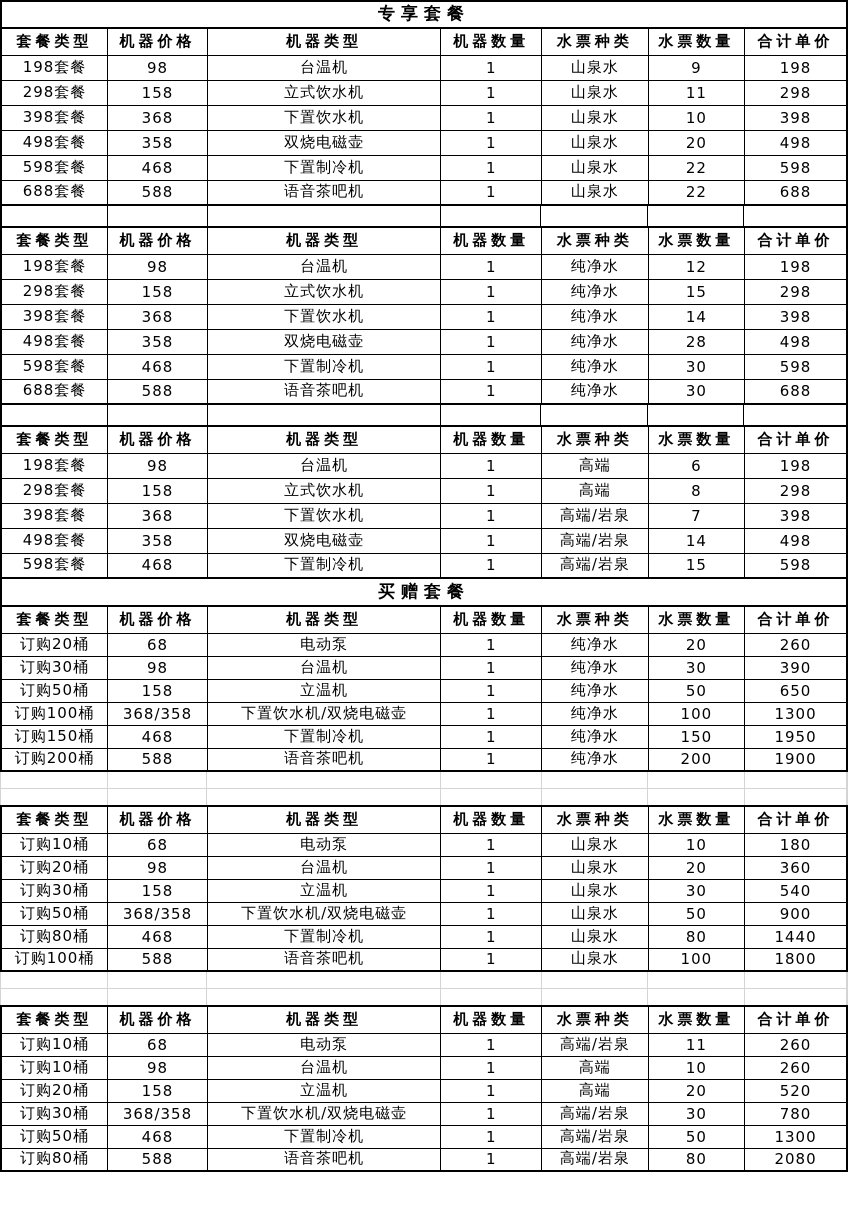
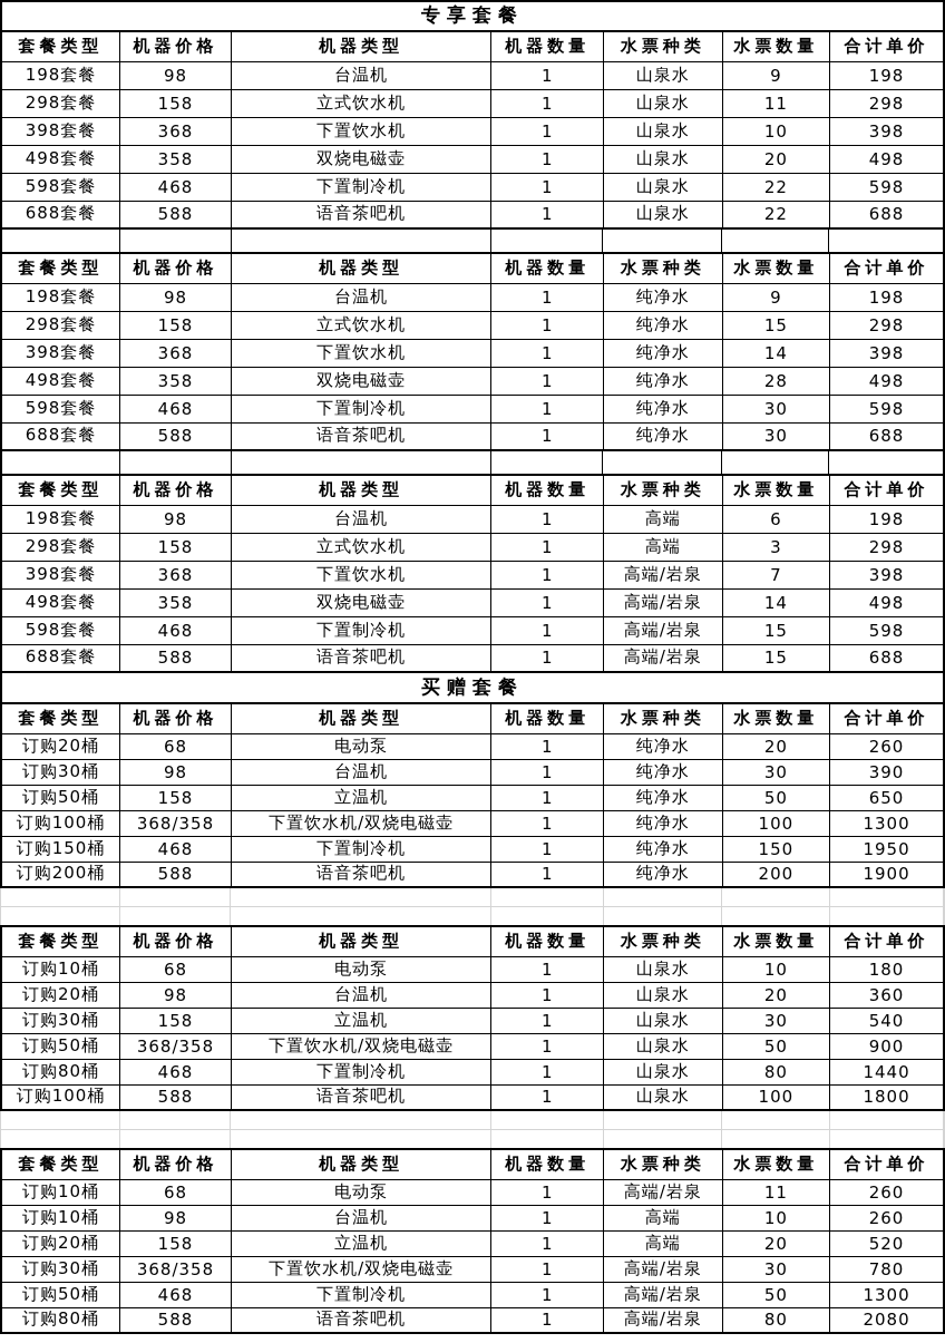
  专享套餐
  套餐类型	机器价格	机器类型	机器数量	水票种类	水票数量	合计单价
  198套餐	98	台温机	1	山泉水	9	198
  298套餐	158	立式饮水机	1	山泉水	11	298
  398套餐	368	下置饮水机	1	山泉水	10	398
  498套餐	358	双烧电磁壶	1	山泉水	20	498
  598套餐	468	下置制冷机	1	山泉水	22	598
  688套餐	588	语音茶吧机	1	山泉水	22	688
  套餐类型	机器价格	机器类型	机器数量	水票种类	水票数量	合计单价
- 198套餐	98	台温机	1	纯净水	12	198
+ 198套餐	98	台温机	1	纯净水	9	198
  298套餐	158	立式饮水机	1	纯净水	15	298
  398套餐	368	下置饮水机	1	纯净水	14	398
  498套餐	358	双烧电磁壶	1	纯净水	28	498
  598套餐	468	下置制冷机	1	纯净水	30	598
  688套餐	588	语音茶吧机	1	纯净水	30	688
  套餐类型	机器价格	机器类型	机器数量	水票种类	水票数量	合计单价
  198套餐	98	台温机	1	高端	6	198
- 298套餐	158	立式饮水机	1	高端	8	298
+ 298套餐	158	立式饮水机	1	高端	3	298
  398套餐	368	下置饮水机	1	高端/岩泉	7	398
  498套餐	358	双烧电磁壶	1	高端/岩泉	14	498
  598套餐	468	下置制冷机	1	高端/岩泉	15	598
+ 688套餐	588	语音茶吧机	1	高端/岩泉	15	688
  买赠套餐
  套餐类型	机器价格	机器类型	机器数量	水票种类	水票数量	合计单价
  订购20桶	68	电动泵	1	纯净水	20	260
  订购30桶	98	台温机	1	纯净水	30	390
  订购50桶	158	立温机	1	纯净水	50	650
  订购100桶	368/358	下置饮水机/双烧电磁壶	1	纯净水	100	1300
  订购150桶	468	下置制冷机	1	纯净水	150	1950
  订购200桶	588	语音茶吧机	1	纯净水	200	1900
  套餐类型	机器价格	机器类型	机器数量	水票种类	水票数量	合计单价
  订购10桶	68	电动泵	1	山泉水	10	180
  订购20桶	98	台温机	1	山泉水	20	360
  订购30桶	158	立温机	1	山泉水	30	540
  订购50桶	368/358	下置饮水机/双烧电磁壶	1	山泉水	50	900
  订购80桶	468	下置制冷机	1	山泉水	80	1440
  订购100桶	588	语音茶吧机	1	山泉水	100	1800
  套餐类型	机器价格	机器类型	机器数量	水票种类	水票数量	合计单价
  订购10桶	68	电动泵	1	高端/岩泉	11	260
  订购10桶	98	台温机	1	高端	10	260
  订购20桶	158	立温机	1	高端	20	520
  订购30桶	368/358	下置饮水机/双烧电磁壶	1	高端/岩泉	30	780
  订购50桶	468	下置制冷机	1	高端/岩泉	50	1300
  订购80桶	588	语音茶吧机	1	高端/岩泉	80	2080
